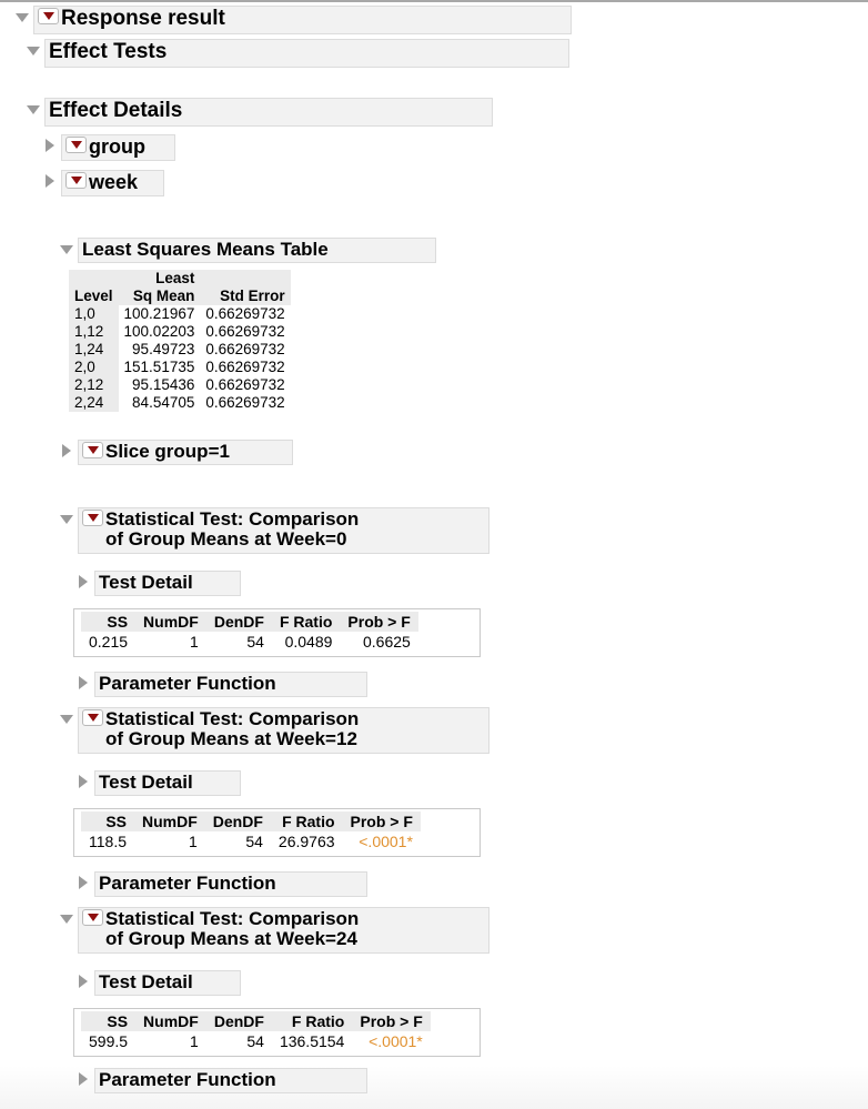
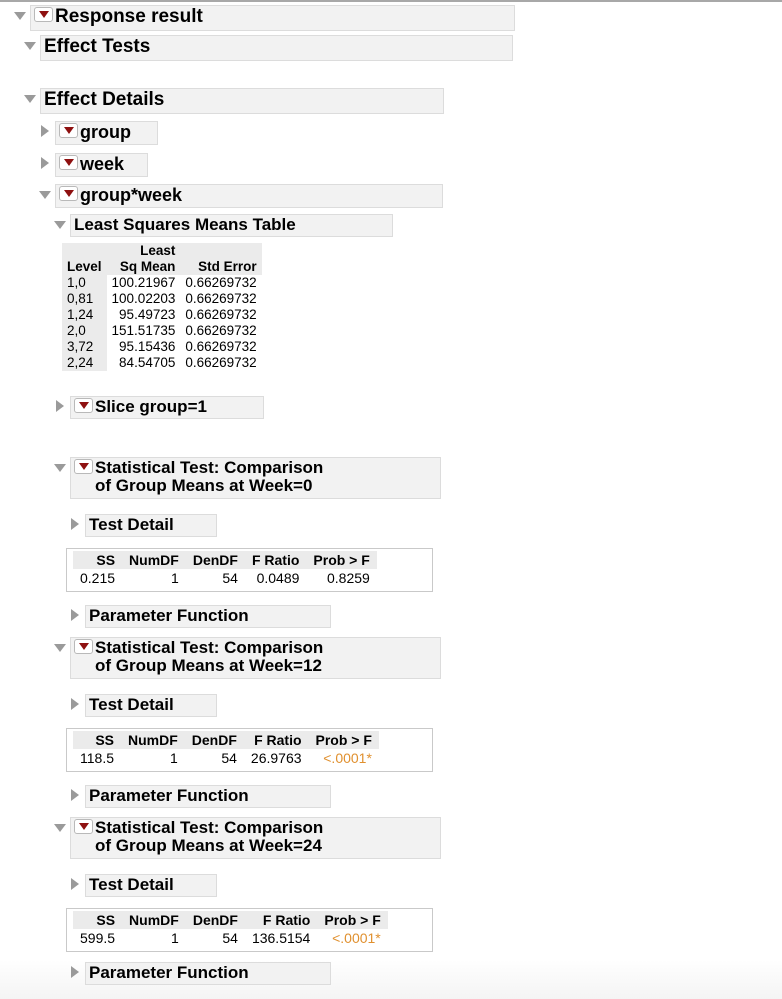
  Response result
  Effect Tests
  Effect Details
  group
  week
+ group*week
  Least Squares Means Table
  Level	Least Sq Mean	Std Error
  1,0	100.21967	0.66269732
- 1,12	100.02203	0.66269732
+ 0,81	100.02203	0.66269732
  1,24	95.49723	0.66269732
  2,0	151.51735	0.66269732
- 2,12	95.15436	0.66269732
+ 3,72	95.15436	0.66269732
  2,24	84.54705	0.66269732
  Slice group=1
  Statistical Test: Comparison
  of Group Means at Week=0
  Test Detail
  SS	NumDF	DenDF	F Ratio	Prob > F
- 0.215	1	54	0.0489	0.6625
+ 0.215	1	54	0.0489	0.8259
  Parameter Function
  Statistical Test: Comparison
  of Group Means at Week=12
  Test Detail
  SS	NumDF	DenDF	F Ratio	Prob > F
  118.5	1	54	26.9763	<.0001*
  Parameter Function
  Statistical Test: Comparison
  of Group Means at Week=24
  Test Detail
  SS	NumDF	DenDF	F Ratio	Prob > F
  599.5	1	54	136.5154	<.0001*
  Parameter Function
